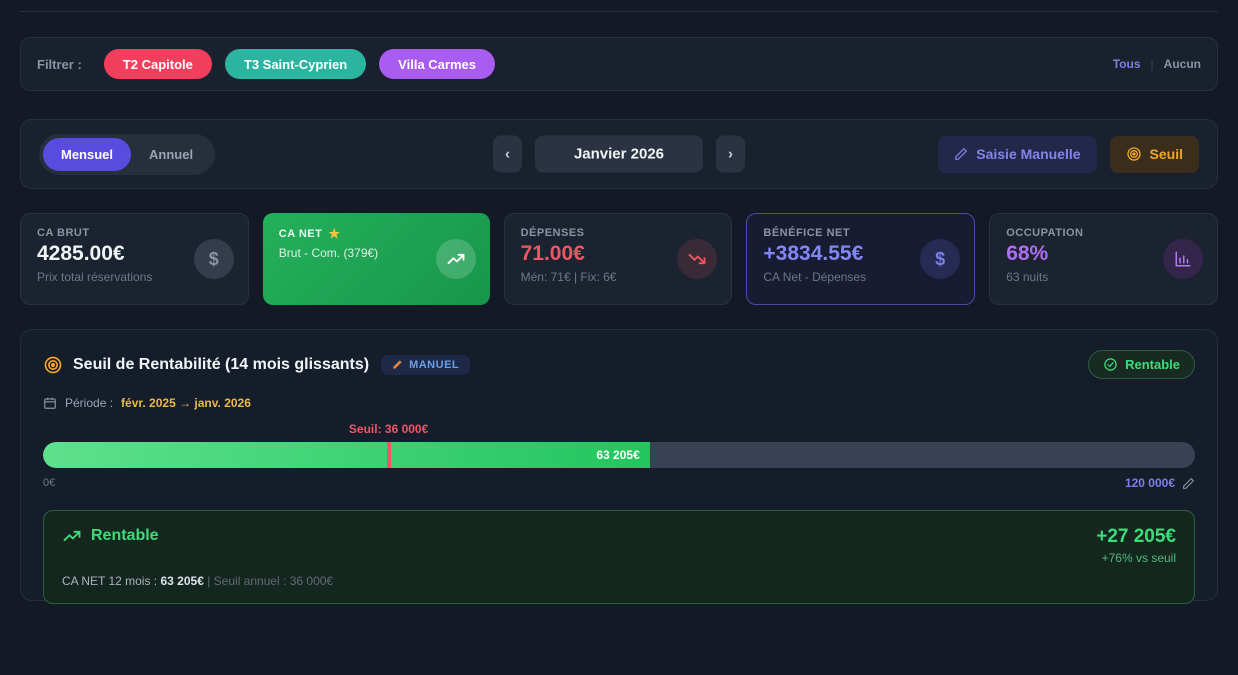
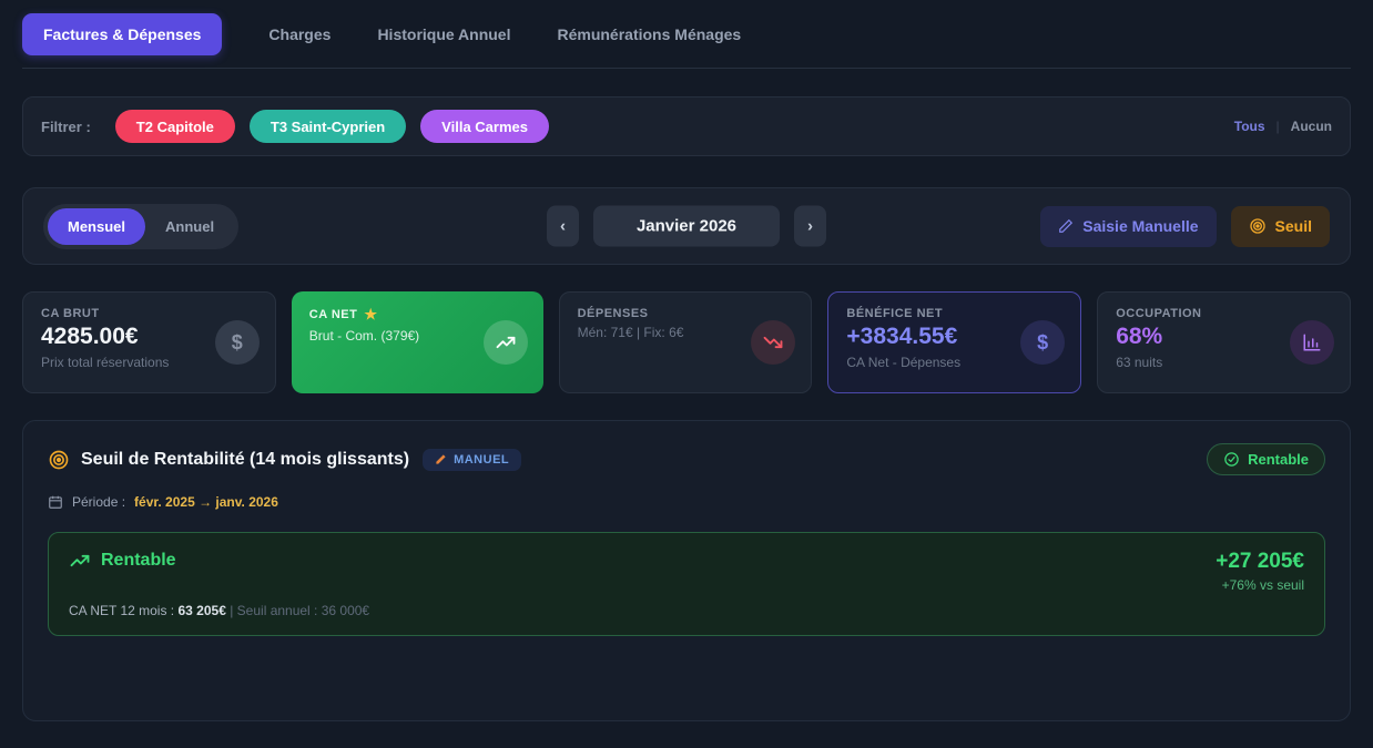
+ Factures & Dépenses
+ Charges
+ Historique Annuel
+ Rémunérations Ménages
  Filtrer :
  T2 Capitole
  T3 Saint-Cyprien
  Villa Carmes
  Tous
  Aucun
  Mensuel
  Annuel
  ‹
  Janvier 2026
  ›
  Saisie Manuelle
  Seuil
  CA BRUT
  4285.00€
  Prix total réservations
  $
  CA NET
  ★
  Brut - Com. (379€)
  DÉPENSES
- 71.00€
  Mén: 71€ | Fix: 6€
  BÉNÉFICE NET
  +3834.55€
  CA Net - Dépenses
  $
  OCCUPATION
  68%
  63 nuits
  Seuil de Rentabilité (14 mois glissants)
  MANUEL
  Rentable
  Période :
  févr. 2025 → janv. 2026
- Seuil: 36 000€
- 63 205€
- 0€
- 120 000€
  Rentable
  +27 205€
  +76% vs seuil
  CA NET 12 mois : 63 205€ | Seuil annuel : 36 000€
